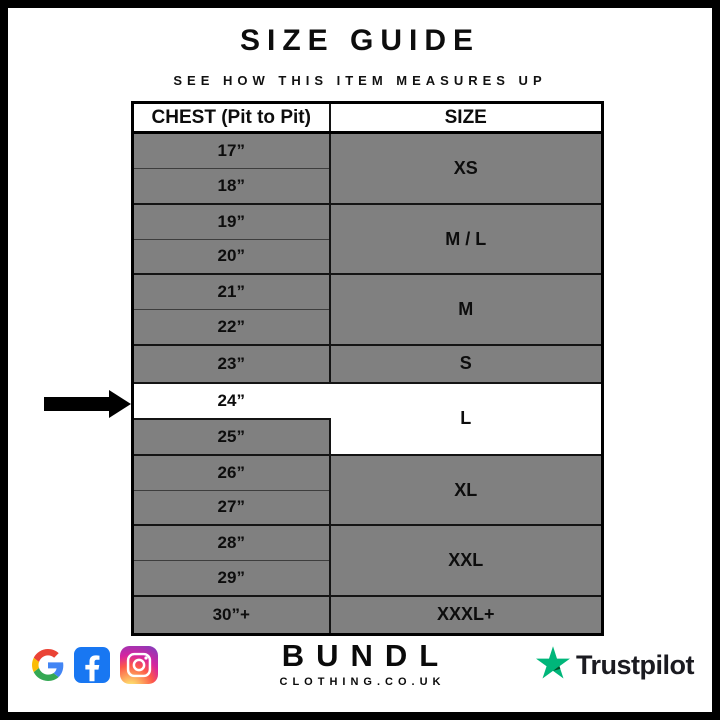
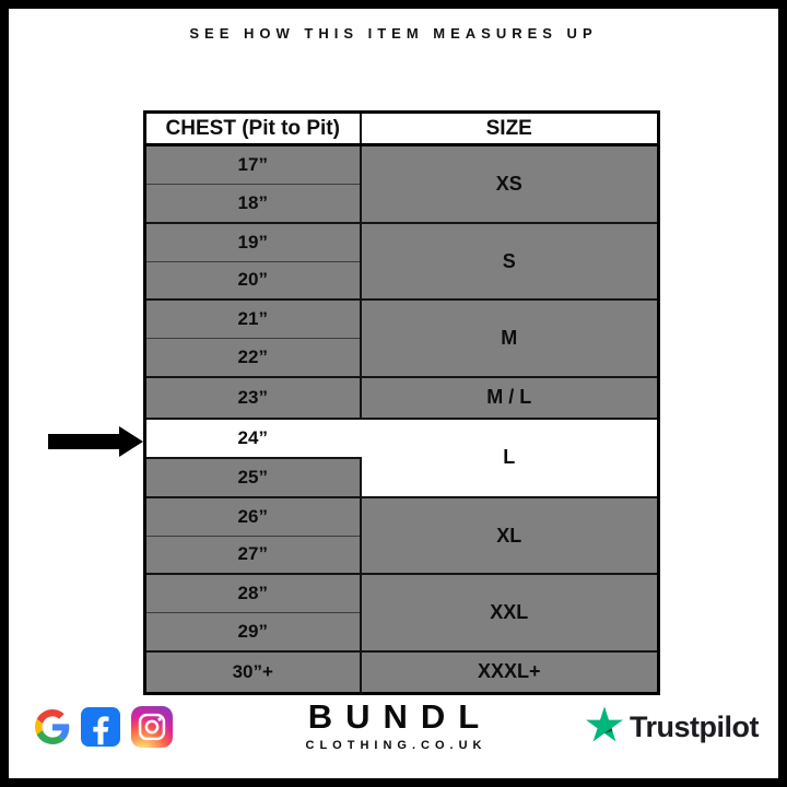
- SIZE GUIDE
  SEE HOW THIS ITEM MEASURES UP
  CHEST (Pit to Pit)	SIZE
  17”	XS
  18”
- 19”	M / L
+ 19”	S
  20”
  21”	M
  22”
- 23”	S
+ 23”	M / L
  24”	L
  25”
  26”	XL
  27”
  28”	XXL
  29”
  30”+	XXXL+
  BUNDL
  CLOTHING.CO.UK
  Trustpilot
